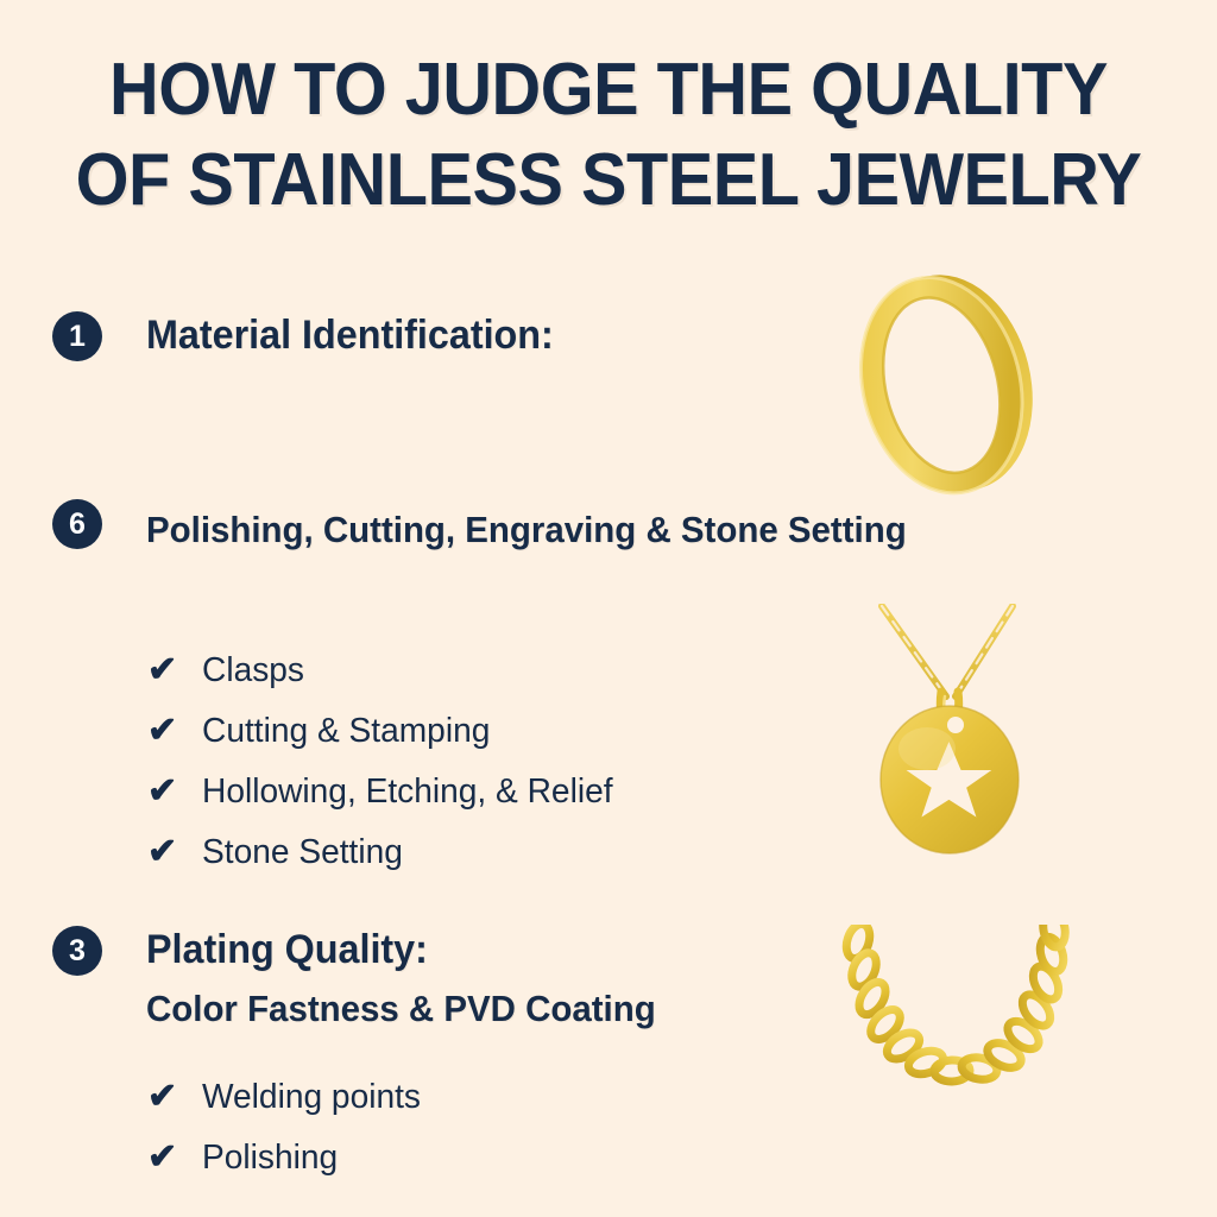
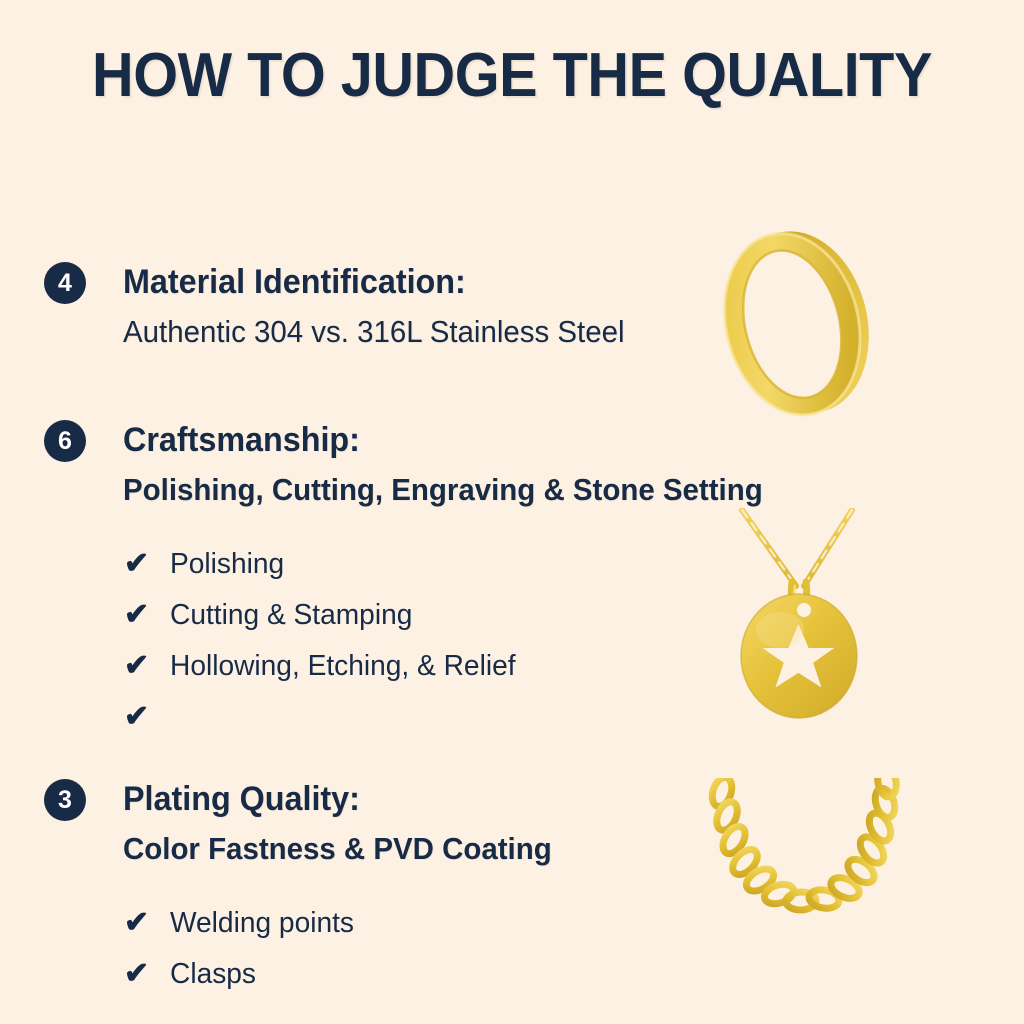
  HOW TO JUDGE THE QUALITY
- OF STAINLESS STEEL JEWELRY
- 1
+ 4
  Material Identification:
+ Authentic 304 vs. 316L Stainless Steel
  6
+ Craftsmanship:
  Polishing, Cutting, Engraving & Stone Setting
  ✔
- Clasps
+ Polishing
  ✔
  Cutting & Stamping
  ✔
  Hollowing, Etching, & Relief
  ✔
- Stone Setting
  3
  Plating Quality:
  Color Fastness & PVD Coating
  ✔
  Welding points
  ✔
- Polishing
+ Clasps
